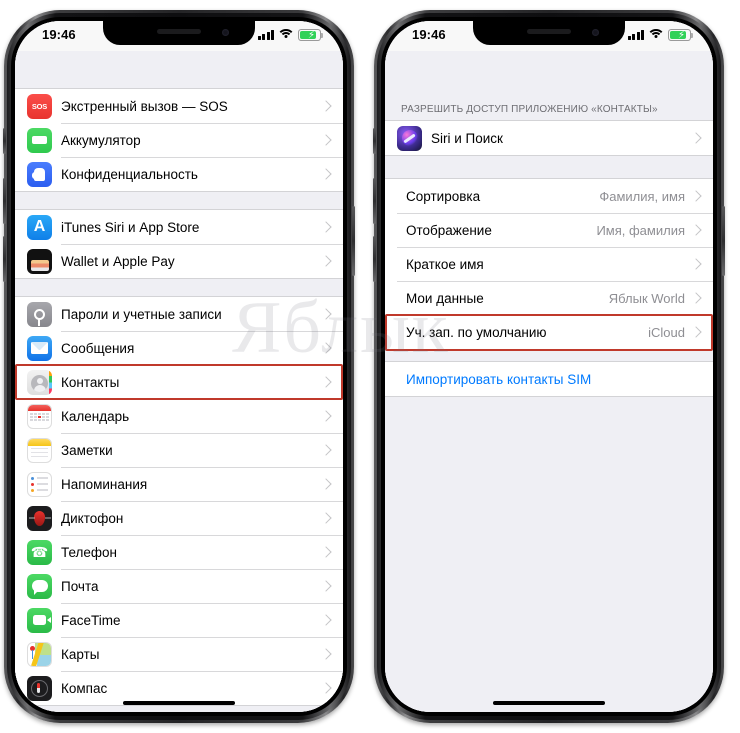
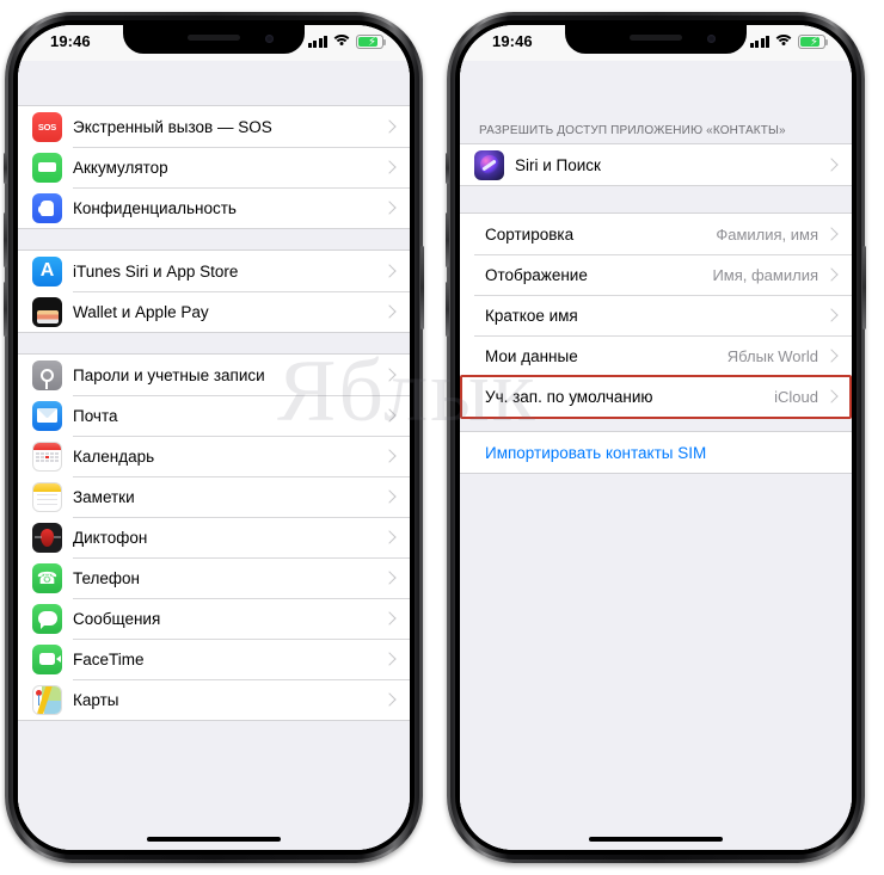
  19:46
  ⚡
  SOS
  Экстренный вызов — SOS
  Аккумулятор
  Конфиденциальность
  A
  iTunes Siri и App Store
  Wallet и Apple Pay
  Пароли и учетные записи
- Сообщения
+ Почта
- Контакты
  Календарь
  Заметки
- Напоминания
  Диктофон
  ☎
  Телефон
- Почта
+ Сообщения
  FaceTime
  Карты
- Компас
  19:46
  ⚡
  РАЗРЕШИТЬ ДОСТУП ПРИЛОЖЕНИЮ «КОНТАКТЫ»
  Siri и Поиск
  Сортировка
  Фамилия, имя
  Отображение
  Имя, фамилия
  Краткое имя
  Мои данные
  Яблык World
  Уч. зап. по умолчанию
  iCloud
  Импортировать контакты SIM
  Яблык
